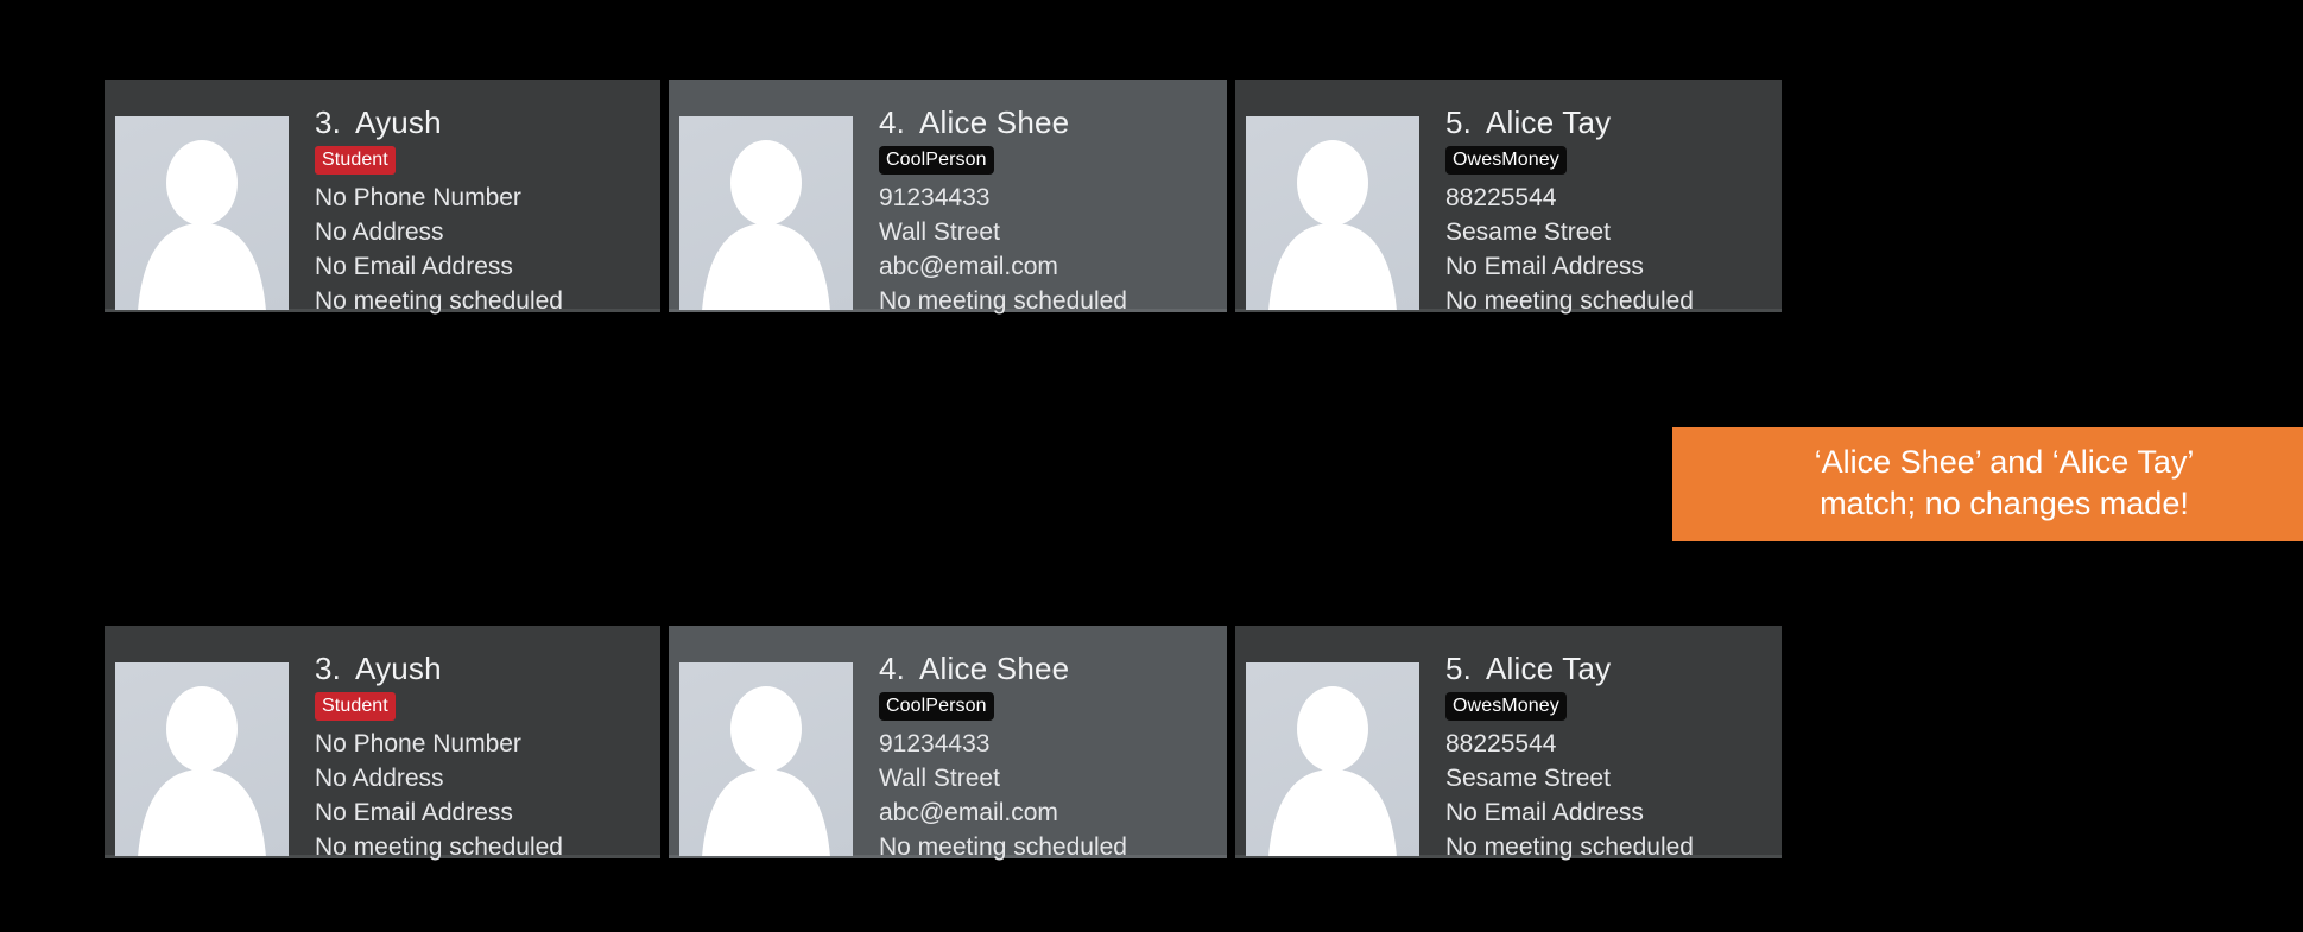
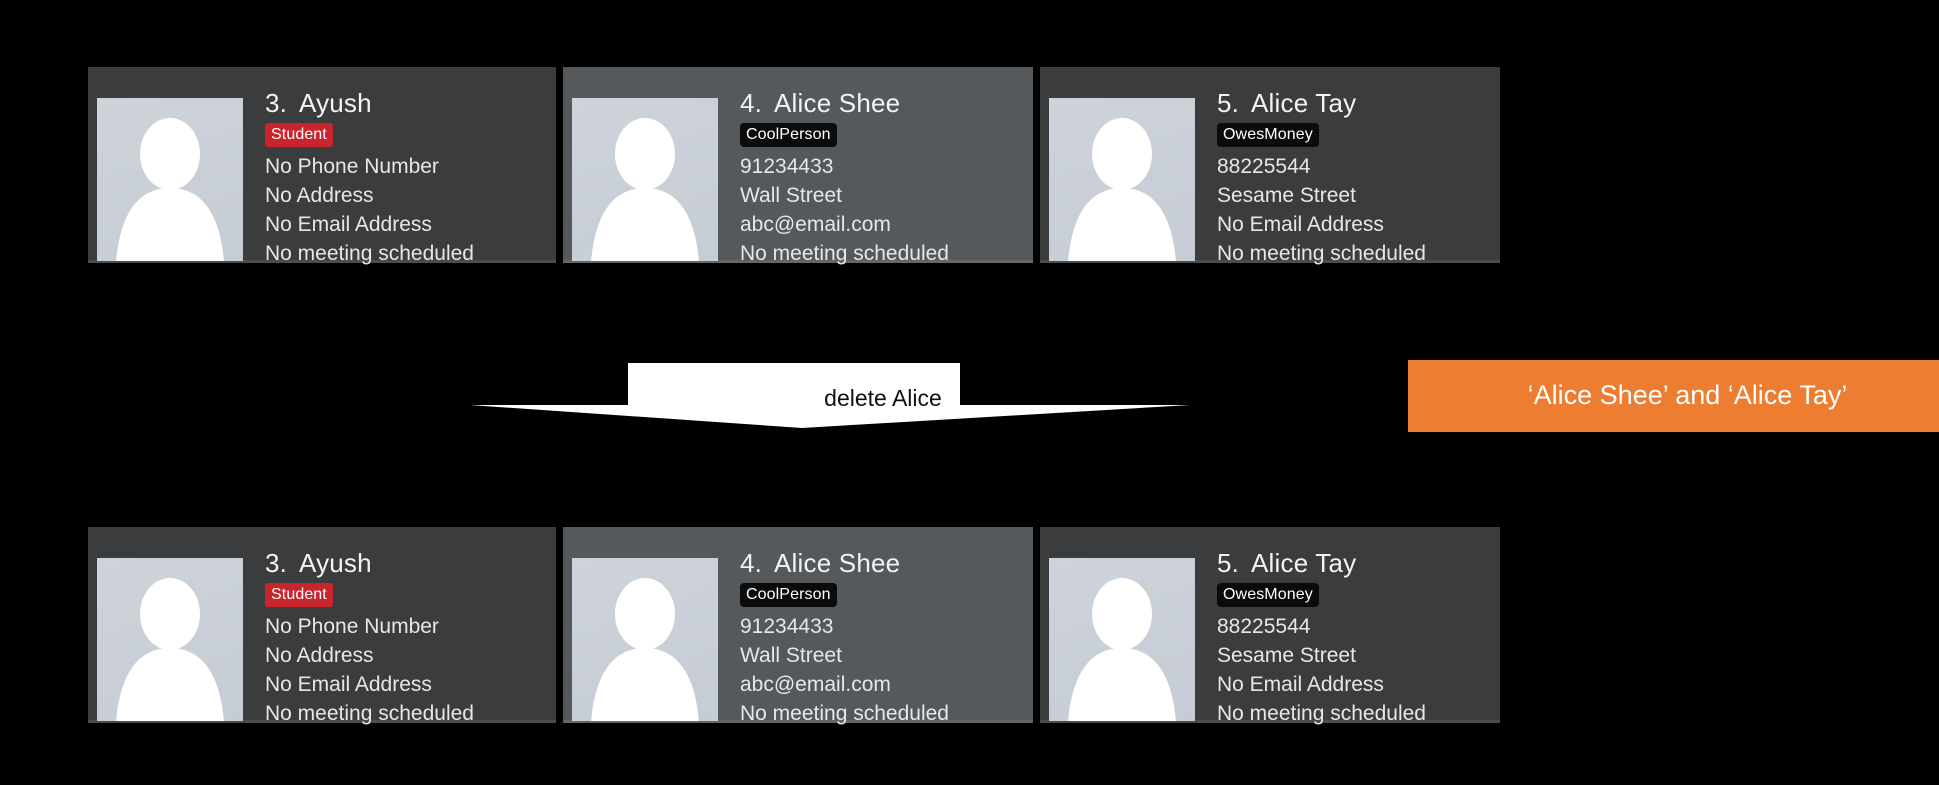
  3. Ayush
  Student
  No Phone Number
  No Address
  No Email Address
  No meeting scheduled
  4. Alice Shee
  CoolPerson
  91234433
  Wall Street
  abc@email.com
  No meeting scheduled
  5. Alice Tay
  OwesMoney
  88225544
  Sesame Street
  No Email Address
  No meeting scheduled
+ delete Alice
  ‘Alice Shee’ and ‘Alice Tay’
- match; no changes made!
  3. Ayush
  Student
  No Phone Number
  No Address
  No Email Address
  No meeting scheduled
  4. Alice Shee
  CoolPerson
  91234433
  Wall Street
  abc@email.com
  No meeting scheduled
  5. Alice Tay
  OwesMoney
  88225544
  Sesame Street
  No Email Address
  No meeting scheduled
